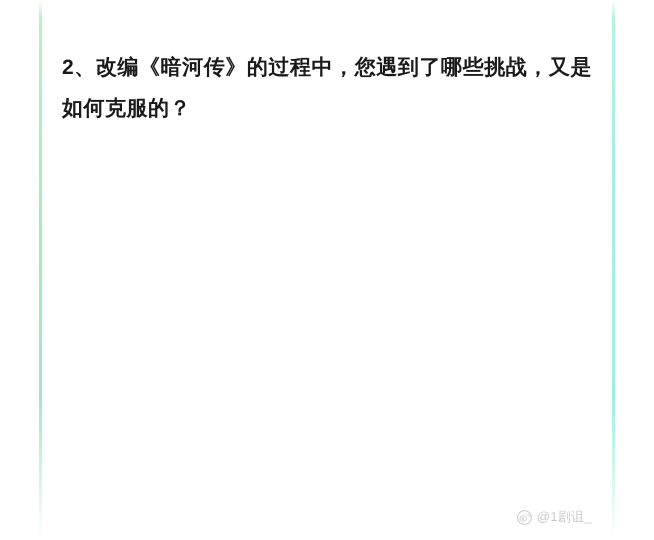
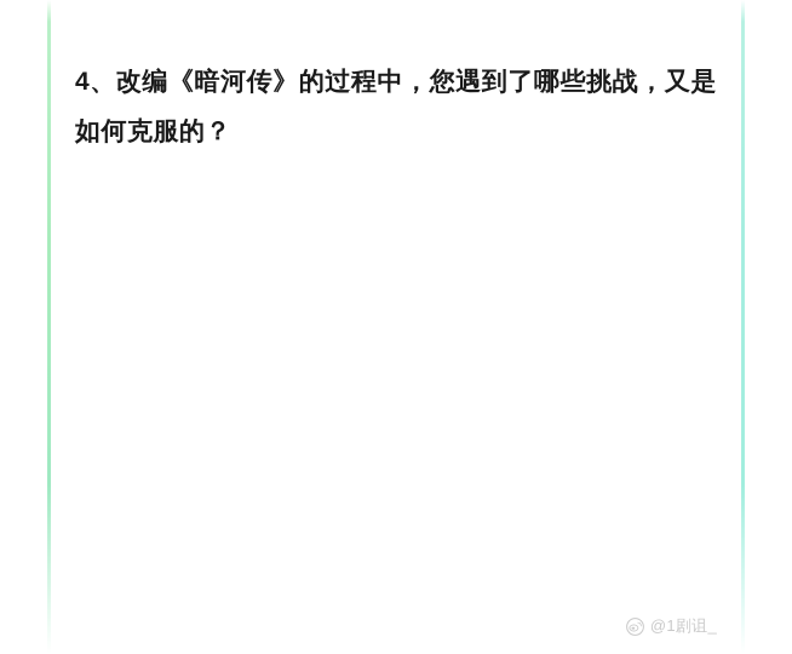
- 2、改编《暗河传》的过程中，您遇到了哪些挑战，又是如何克服的？
+ 4、改编《暗河传》的过程中，您遇到了哪些挑战，又是如何克服的？
  @1剧诅_
